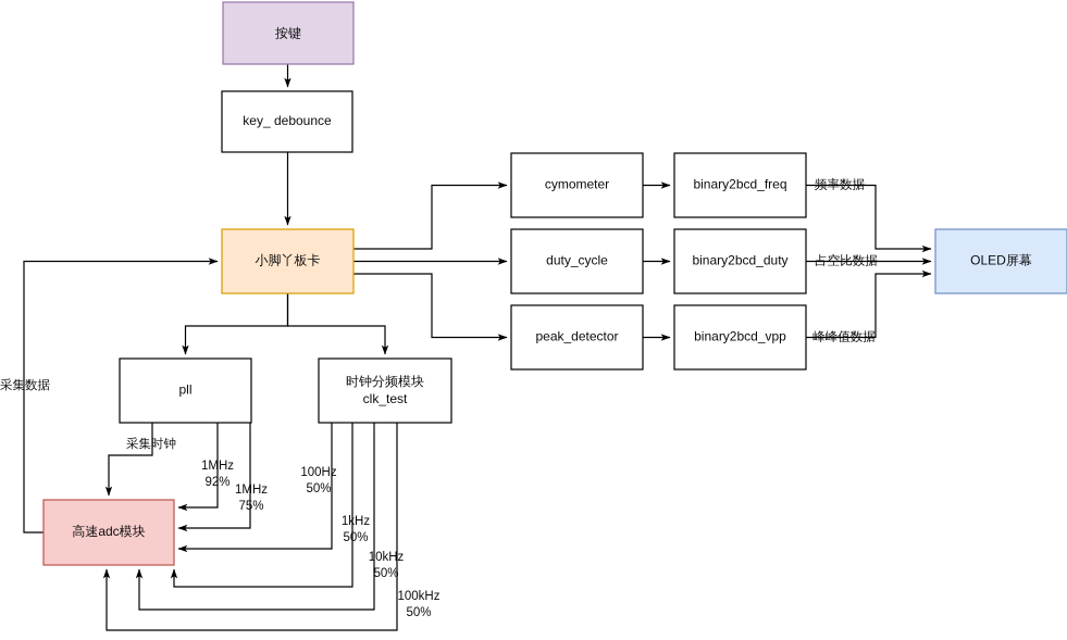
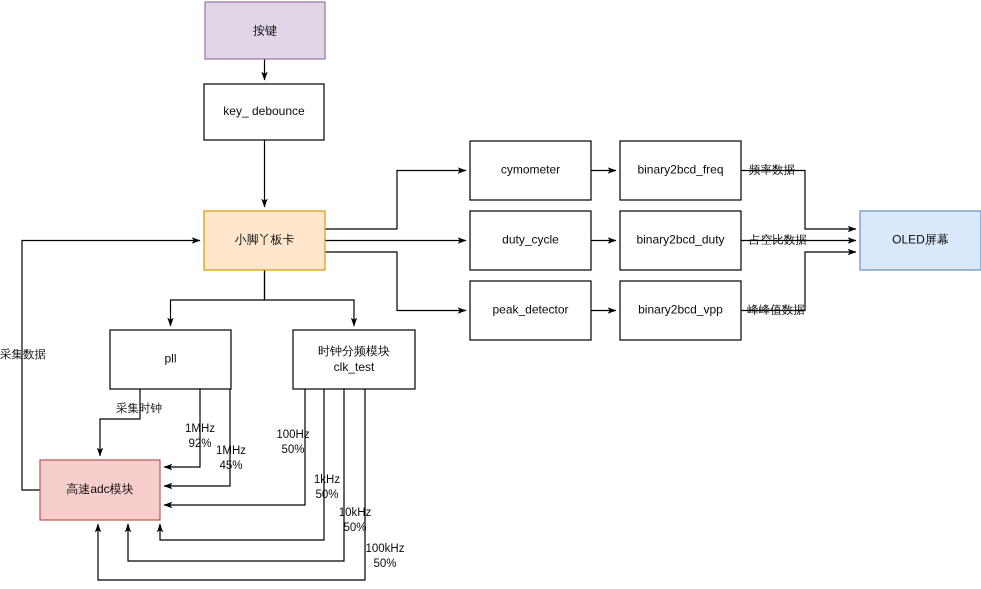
  按键
  key_ debounce
  小脚丫板卡
  cymometer
  duty_cycle
  peak_detector
  binary2bcd_freq
  binary2bcd_duty
  binary2bcd_vpp
  OLED屏幕
  pll
  时钟分频模块
  clk_test
  高速adc模块
  频率数据
  占空比数据
  峰峰值数据
  采集数据
  采集时钟
  1MHz
  92%
  1MHz
- 75%
+ 45%
  100Hz
  50%
  1kHz
  50%
  10kHz
  50%
  100kHz
  50%
